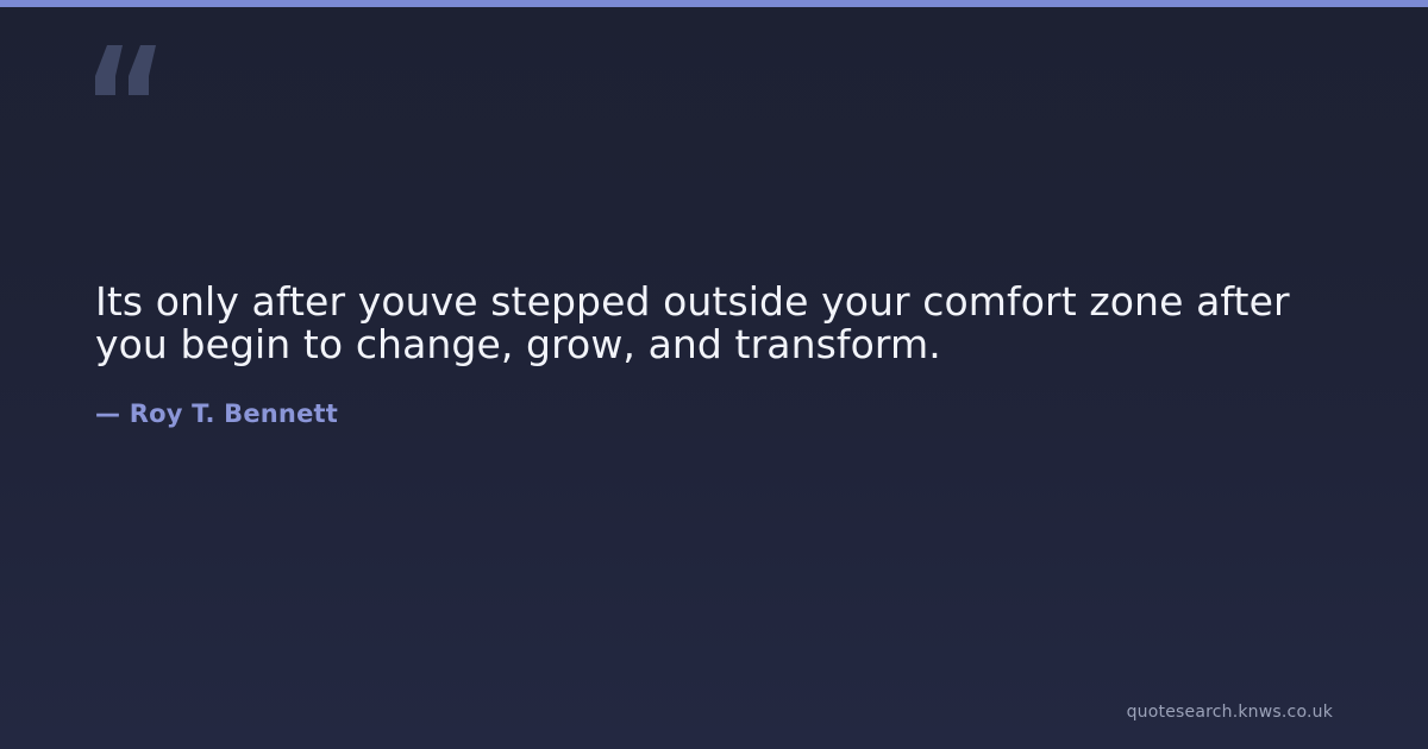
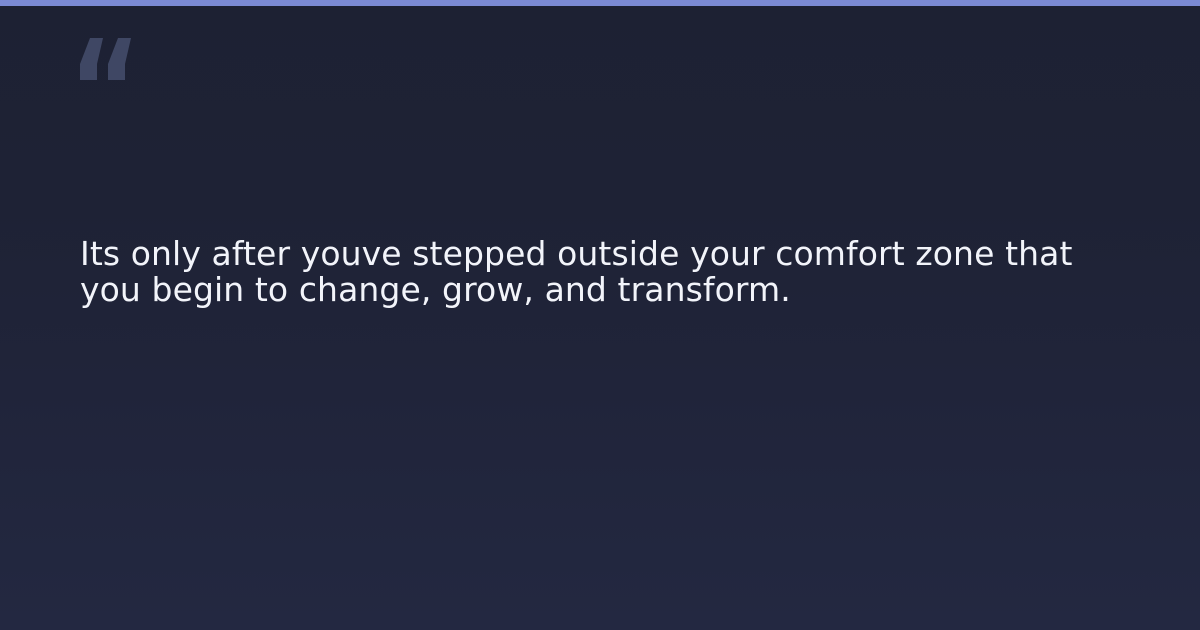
- Its only after youve stepped outside your comfort zone after you begin to change, grow, and transform.
+ Its only after youve stepped outside your comfort zone that you begin to change, grow, and transform.
- — Roy T. Bennett
- quotesearch.knws.co.uk
